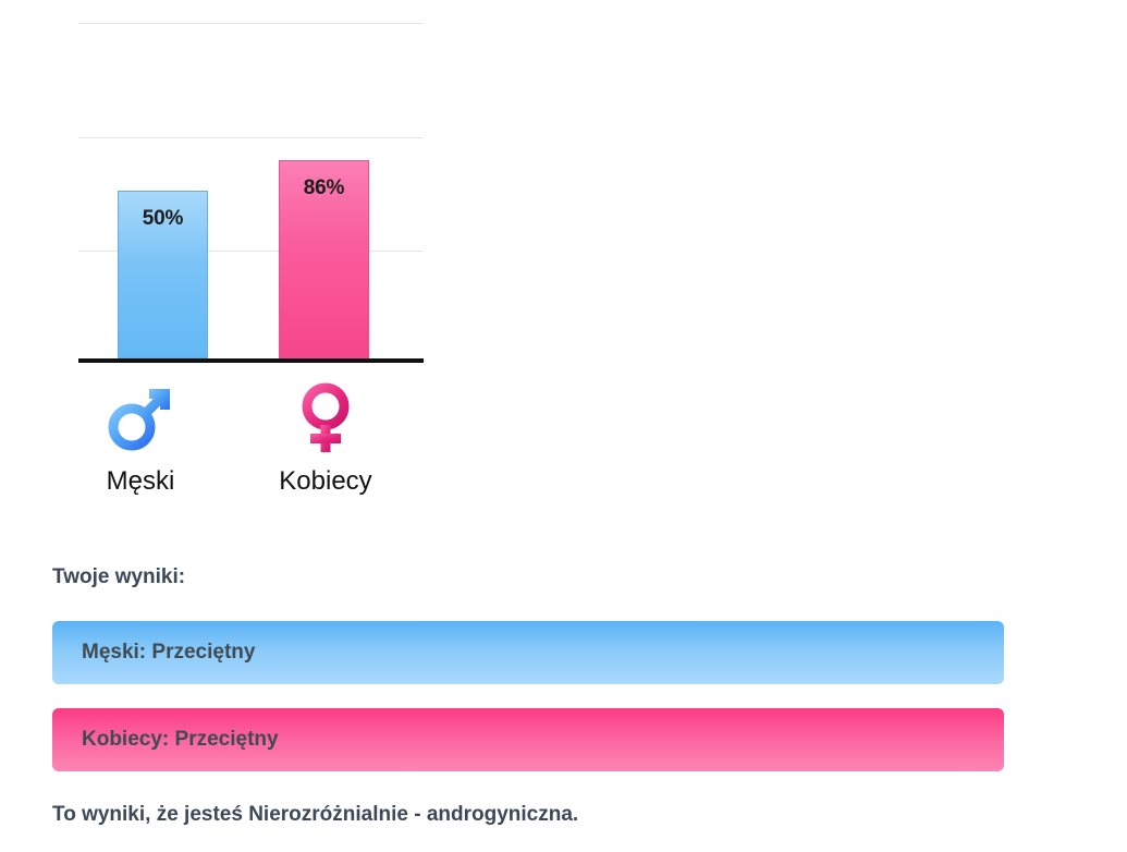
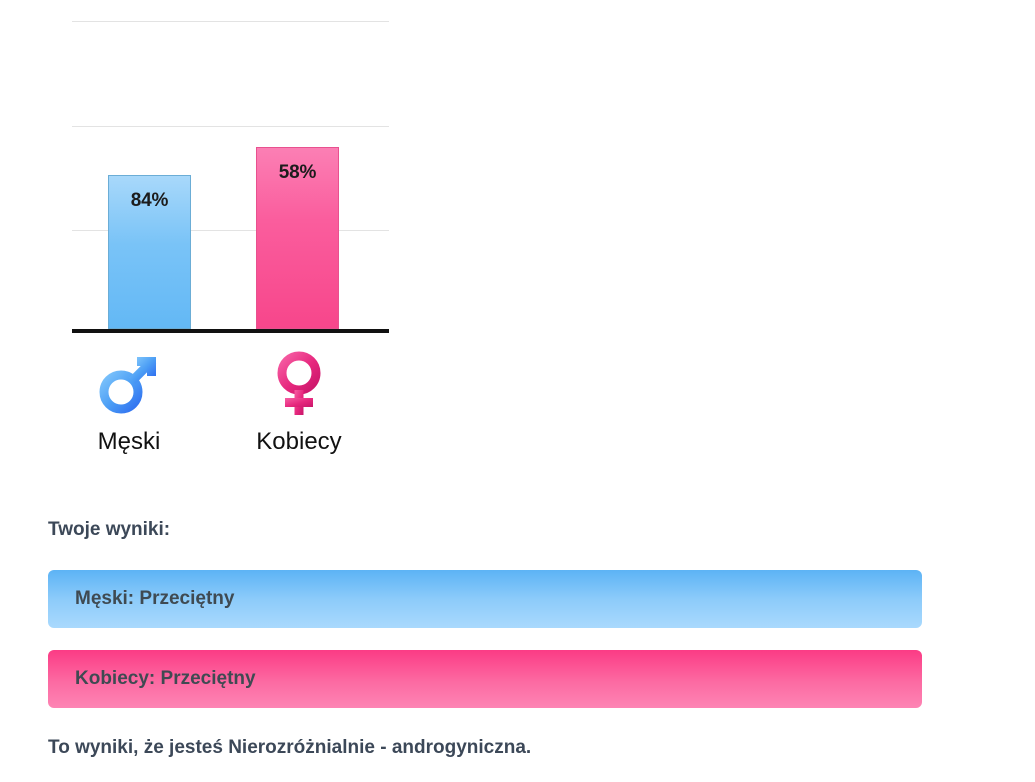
- 50%
+ 84%
- 86%
+ 58%
  Męski
  Kobiecy
  Twoje wyniki:
  Męski: Przeciętny
  Kobiecy: Przeciętny
  To wyniki, że jesteś Nierozróżnialnie - androgyniczna.
